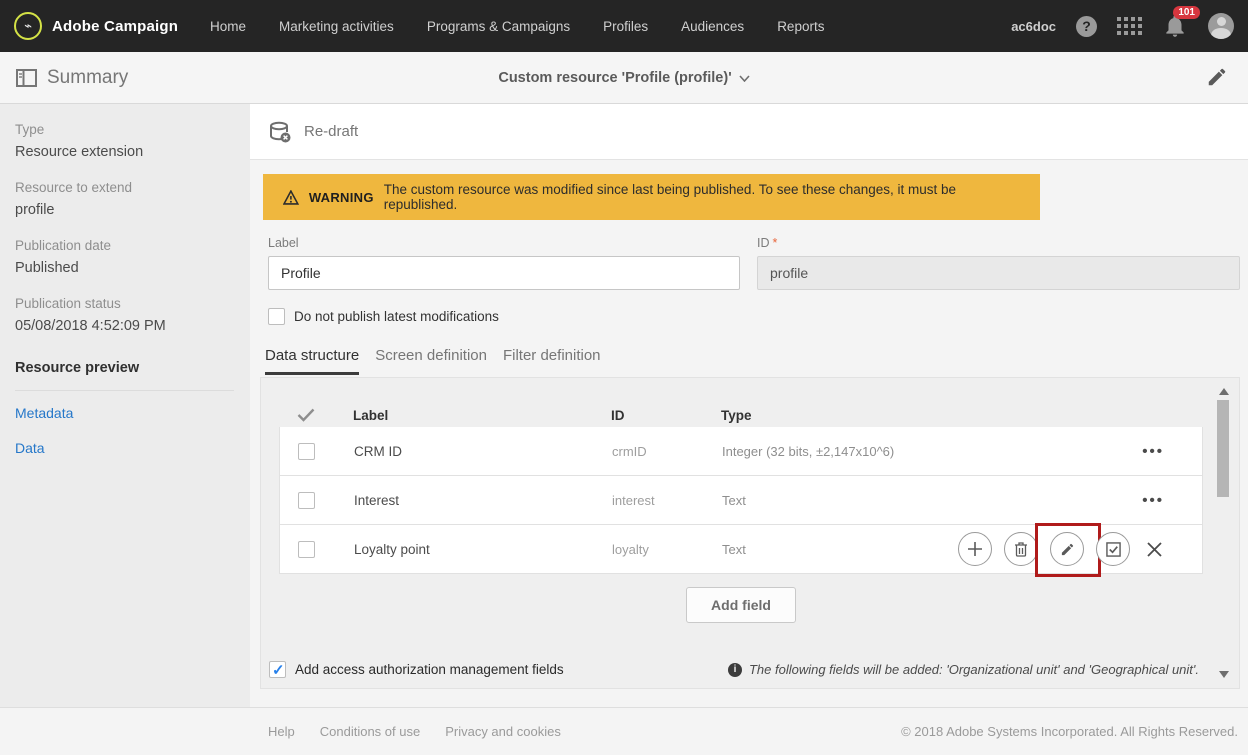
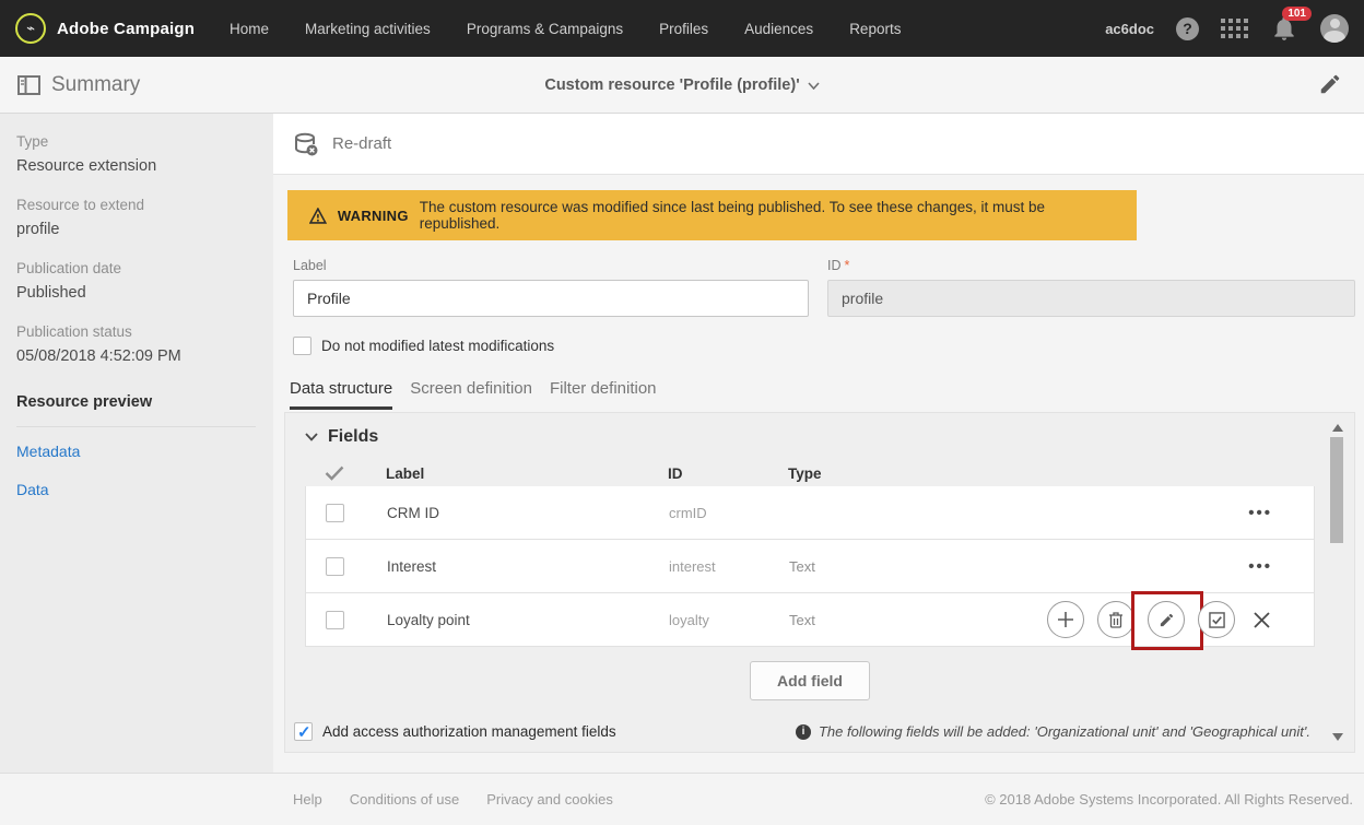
  ⌁
  Adobe Campaign
  Home
  Marketing activities
  Programs & Campaigns
  Profiles
  Audiences
  Reports
  ac6doc
  ?
  101
  Summary
  Custom resource 'Profile (profile)'
  Type
  Resource extension
  Resource to extend
  profile
  Publication date
  Published
  Publication status
  05/08/2018 4:52:09 PM
  Resource preview
  Metadata
  Data
  Re-draft
  WARNING
  The custom resource was modified since last being published. To see these changes, it must be republished.
  Label
  Profile
  ID *
  profile
- Do not publish latest modifications
+ Do not modified latest modifications
  Data structure
  Screen definition
  Filter definition
+ Fields
  Label
  ID
  Type
  CRM ID
  crmID
- Integer (32 bits, ±2,147x10^6)
  •••
  Interest
  interest
  Text
  •••
  Loyalty point
  loyalty
  Text
  Add field
  Add access authorization management fields
  i
  The following fields will be added: 'Organizational unit' and 'Geographical unit'.
  Help
  Conditions of use
  Privacy and cookies
  © 2018 Adobe Systems Incorporated. All Rights Reserved.
